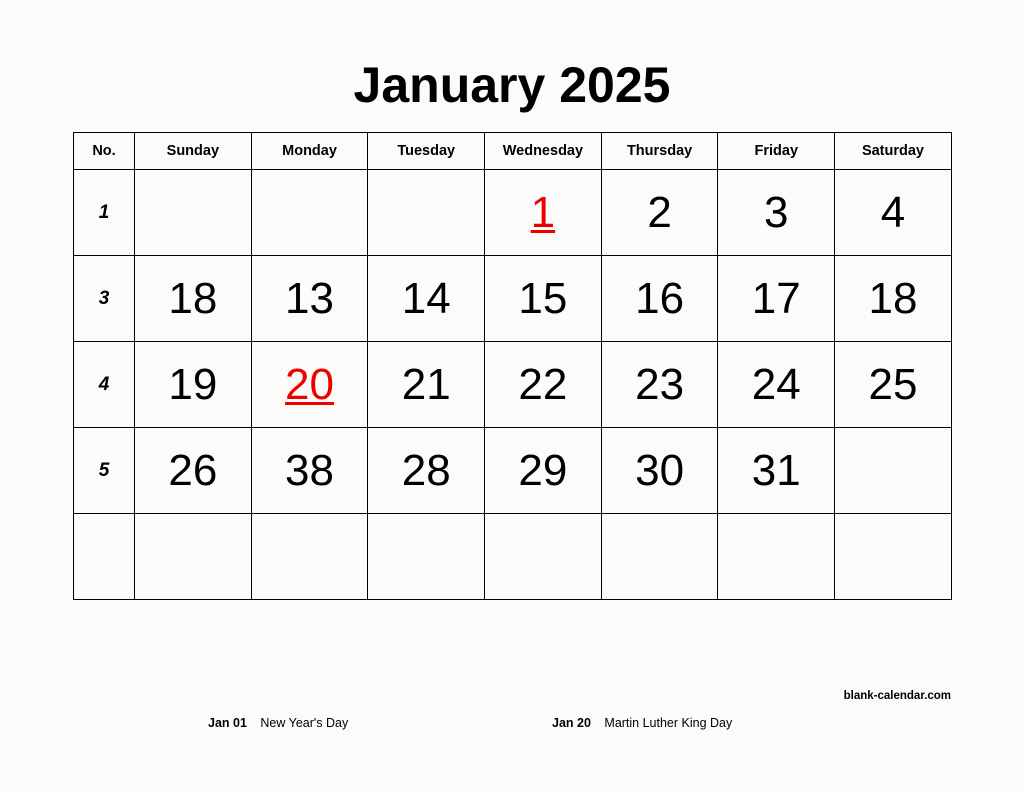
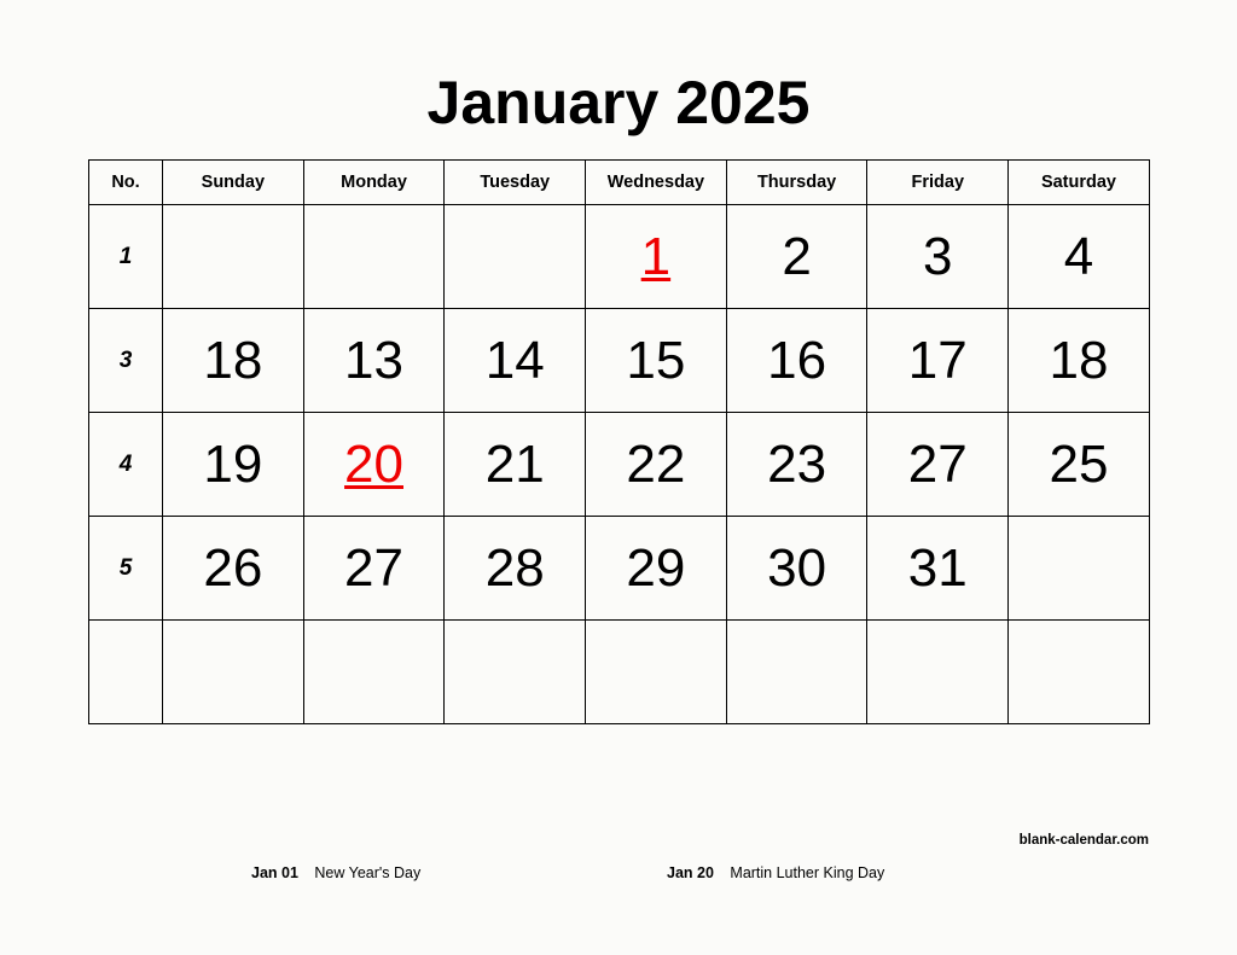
  January 2025
  No.	Sunday	Monday	Tuesday	Wednesday	Thursday	Friday	Saturday
  1				1	2	3	4
  3	18	13	14	15	16	17	18
- 4	19	20	21	22	23	24	25
+ 4	19	20	21	22	23	27	25
- 5	26	38	28	29	30	31
+ 5	26	27	28	29	30	31
  blank-calendar.com
  Jan 01 New Year's Day
  Jan 20 Martin Luther King Day
